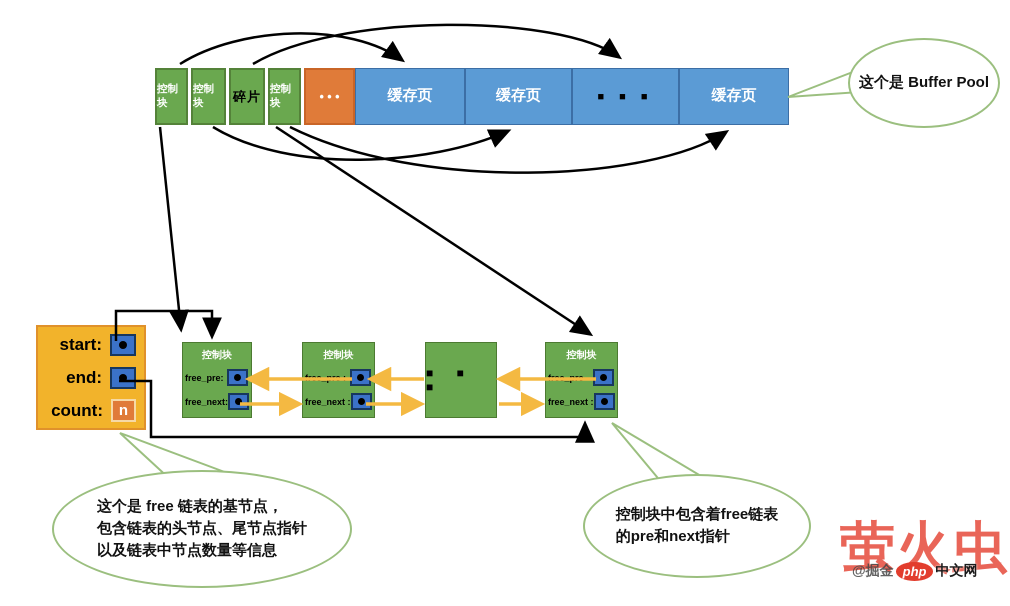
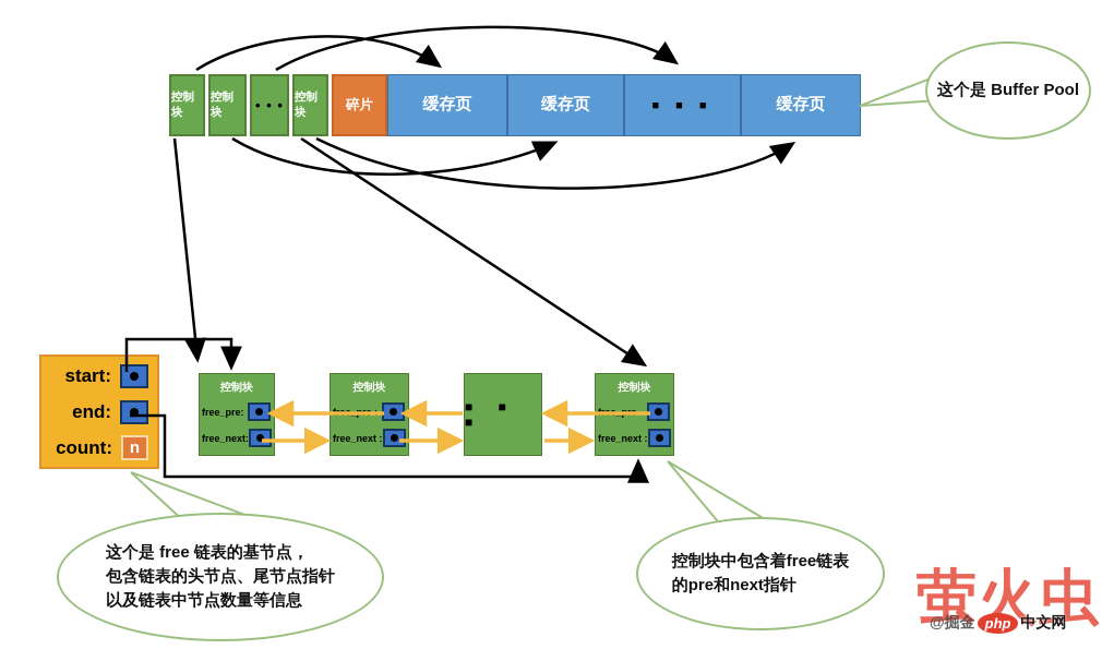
  控制块
  控制块
- 碎片
+ • • •
  控制块
- • • •
+ 碎片
  缓存页
  缓存页
  ■ ■ ■
  缓存页
  这个是 Buffer Pool
  start:
  end:
  count:
  n
  控制块
  free_pre:
  free_next:
  控制块
  free_next :
  ■ ■ ■
  控制块
  free_next :
  这个是 free 链表的基节点，
  包含链表的头节点、尾节点指针
  以及链表中节点数量等信息
  控制块中包含着free链表
  的pre和next指针
  萤火虫
  @掘金
  php
  中文网
